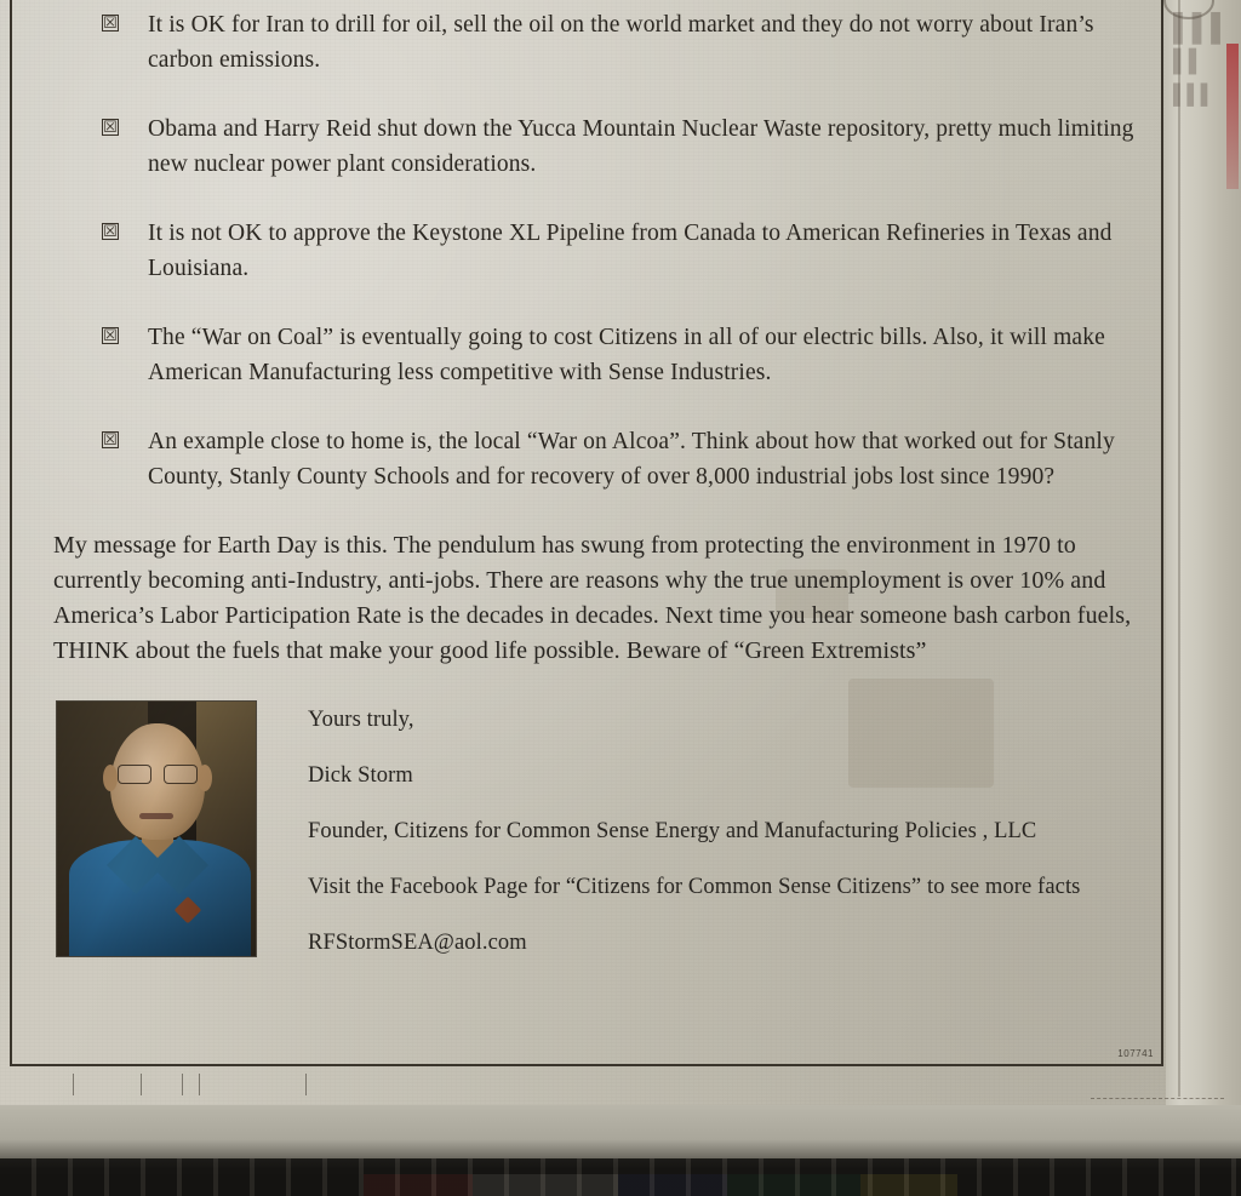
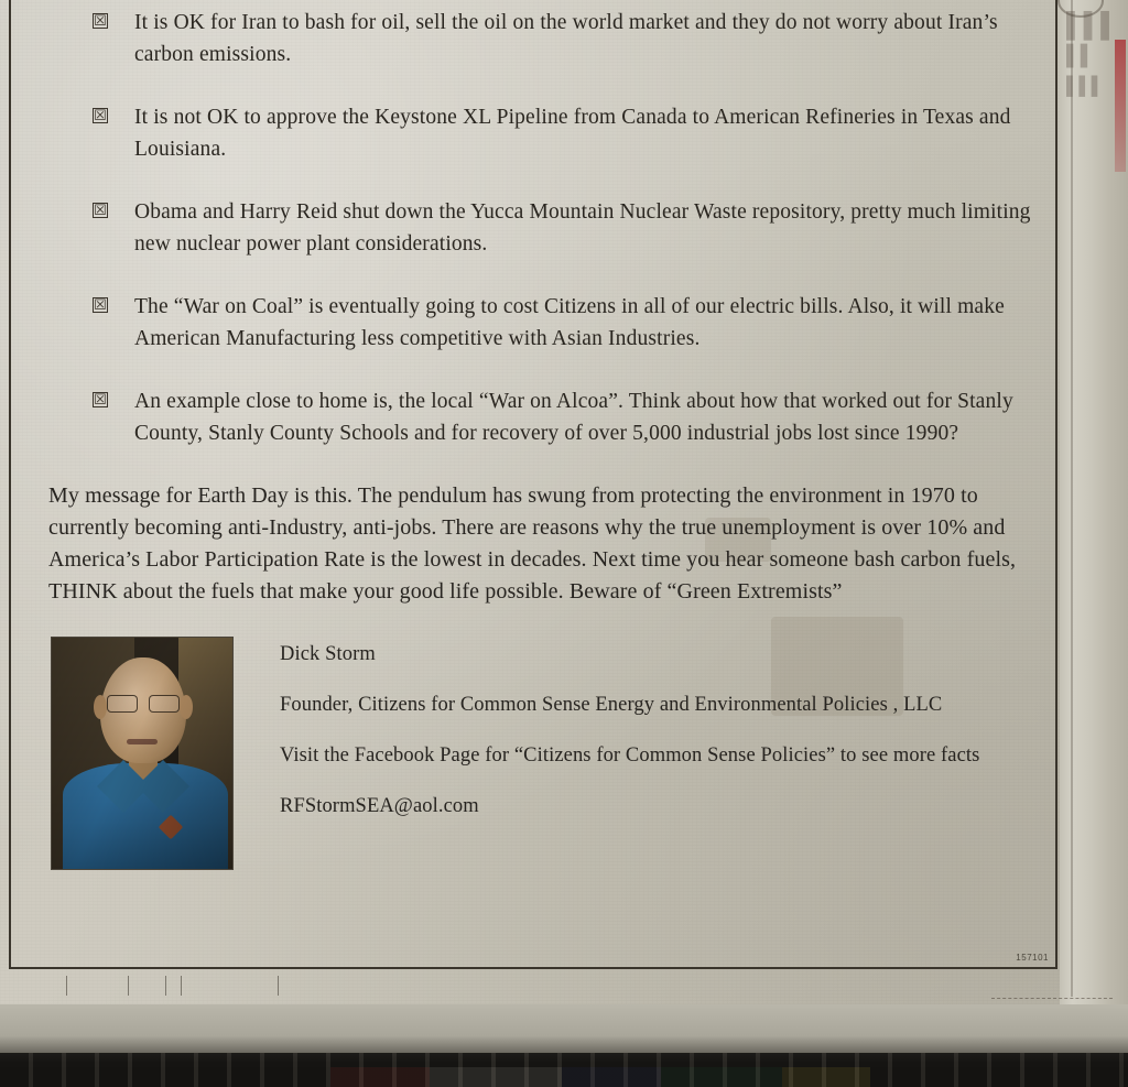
  ▌▌▌
  ▌▌
  ▌▌▌
  ☒
- It is OK for Iran to drill for oil, sell the oil on the world market and they do not worry about Iran’s carbon emissions.
+ It is OK for Iran to bash for oil, sell the oil on the world market and they do not worry about Iran’s carbon emissions.
  ☒
- Obama and Harry Reid shut down the Yucca Mountain Nuclear Waste repository, pretty much limiting new nuclear power plant considerations.
+ It is not OK to approve the Keystone XL Pipeline from Canada to American Refineries in Texas and Louisiana.
  ☒
- It is not OK to approve the Keystone XL Pipeline from Canada to American Refineries in Texas and Louisiana.
+ Obama and Harry Reid shut down the Yucca Mountain Nuclear Waste repository, pretty much limiting new nuclear power plant considerations.
  ☒
- The “War on Coal” is eventually going to cost Citizens in all of our electric bills. Also, it will make American Manufacturing less competitive with Sense Industries.
+ The “War on Coal” is eventually going to cost Citizens in all of our electric bills. Also, it will make American Manufacturing less competitive with Asian Industries.
  ☒
- An example close to home is, the local “War on Alcoa”. Think about how that worked out for Stanly County, Stanly County Schools and for recovery of over 8,000 industrial jobs lost since 1990?
+ An example close to home is, the local “War on Alcoa”. Think about how that worked out for Stanly County, Stanly County Schools and for recovery of over 5,000 industrial jobs lost since 1990?
- My message for Earth Day is this. The pendulum has swung from protecting the environment in 1970 to currently becoming anti-Industry, anti-jobs. There are reasons why the true unemployment is over 10% and America’s Labor Participation Rate is the decades in decades. Next time you hear someone bash carbon fuels, THINK about the fuels that make your good life possible. Beware of “Green Extremists”
+ My message for Earth Day is this. The pendulum has swung from protecting the environment in 1970 to currently becoming anti-Industry, anti-jobs. There are reasons why the true unemployment is over 10% and America’s Labor Participation Rate is the lowest in decades. Next time you hear someone bash carbon fuels, THINK about the fuels that make your good life possible. Beware of “Green Extremists”
- Yours truly,
  Dick Storm
- Founder, Citizens for Common Sense Energy and Manufacturing Policies , LLC
+ Founder, Citizens for Common Sense Energy and Environmental Policies , LLC
- Visit the Facebook Page for “Citizens for Common Sense Citizens” to see more facts
+ Visit the Facebook Page for “Citizens for Common Sense Policies” to see more facts
  RFStormSEA@aol.com
- 107741
+ 157101
